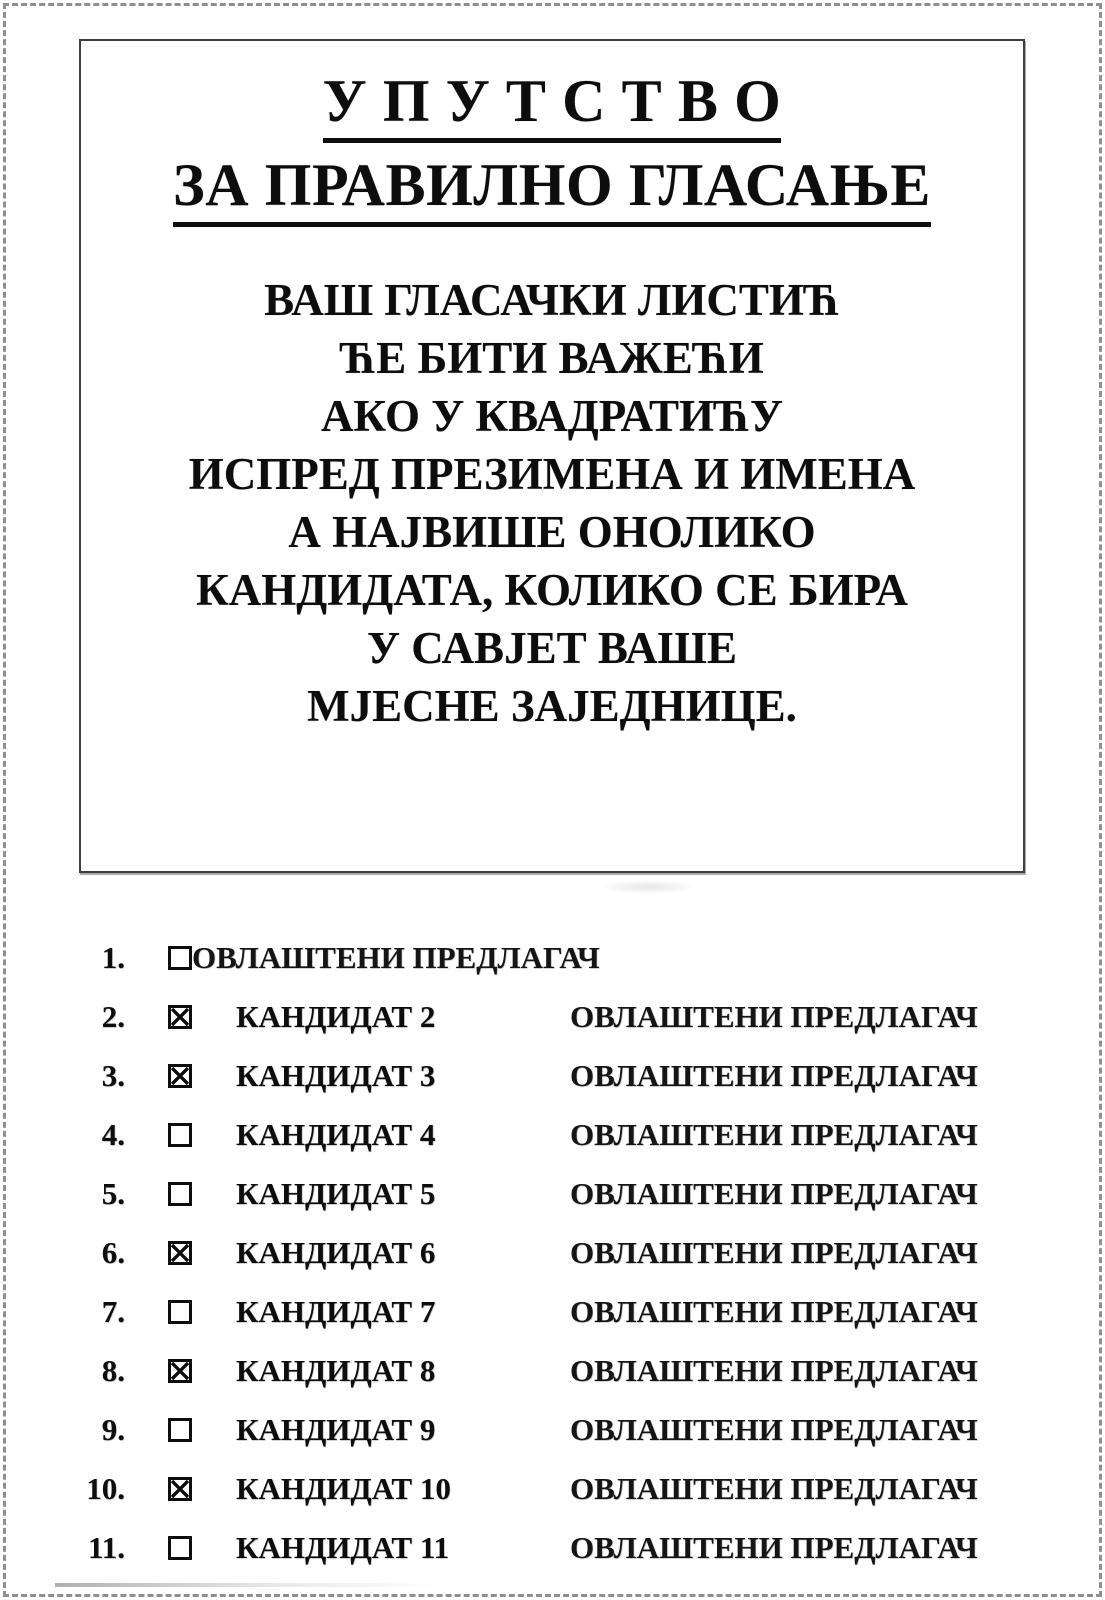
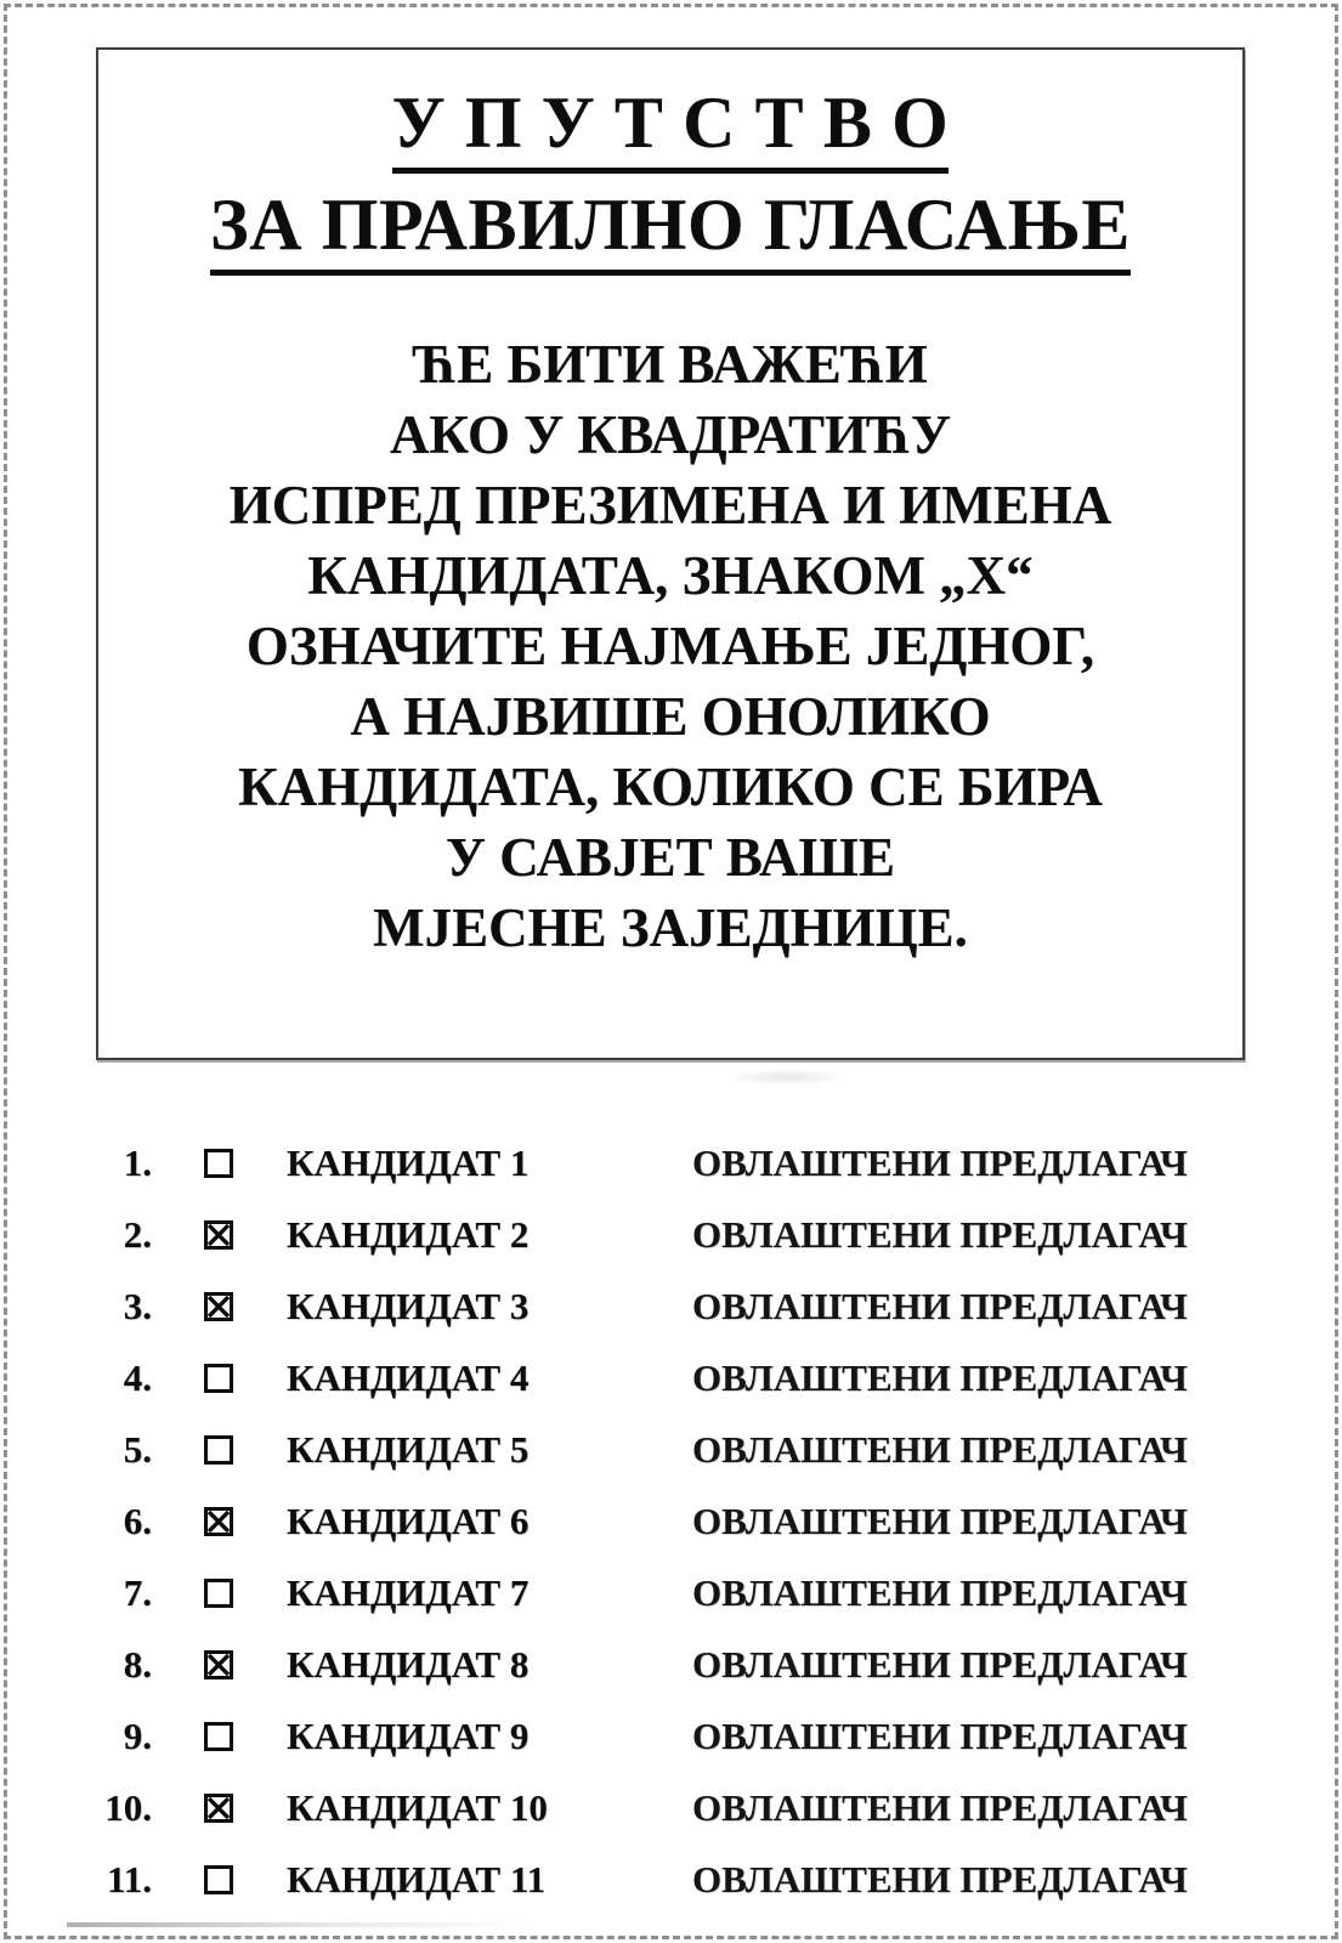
  У П У Т С Т В О
  ЗА ПРАВИЛНО ГЛАСАЊЕ
- ВАШ ГЛАСАЧКИ ЛИСТИЋ
  ЋЕ БИТИ ВАЖЕЋИ
  АКО У КВАДРАТИЋУ
  ИСПРЕД ПРЕЗИМЕНА И ИМЕНА
+ КАНДИДАТА, ЗНАКОМ „Х“
+ ОЗНАЧИТЕ НАЈМАЊЕ ЈЕДНОГ,
  А НАЈВИШЕ ОНОЛИКО
  КАНДИДАТА, КОЛИКО СЕ БИРА
  У САВЈЕТ ВАШЕ
  МЈЕСНЕ ЗАЈЕДНИЦЕ.
  1.
+ КАНДИДАТ 1
  ОВЛАШТЕНИ ПРЕДЛАГАЧ
  2.
  КАНДИДАТ 2
  ОВЛАШТЕНИ ПРЕДЛАГАЧ
  3.
  КАНДИДАТ 3
  ОВЛАШТЕНИ ПРЕДЛАГАЧ
  4.
  КАНДИДАТ 4
  ОВЛАШТЕНИ ПРЕДЛАГАЧ
  5.
  КАНДИДАТ 5
  ОВЛАШТЕНИ ПРЕДЛАГАЧ
  6.
  КАНДИДАТ 6
  ОВЛАШТЕНИ ПРЕДЛАГАЧ
  7.
  КАНДИДАТ 7
  ОВЛАШТЕНИ ПРЕДЛАГАЧ
  8.
  КАНДИДАТ 8
  ОВЛАШТЕНИ ПРЕДЛАГАЧ
  9.
  КАНДИДАТ 9
  ОВЛАШТЕНИ ПРЕДЛАГАЧ
  10.
  КАНДИДАТ 10
  ОВЛАШТЕНИ ПРЕДЛАГАЧ
  11.
  КАНДИДАТ 11
  ОВЛАШТЕНИ ПРЕДЛАГАЧ
